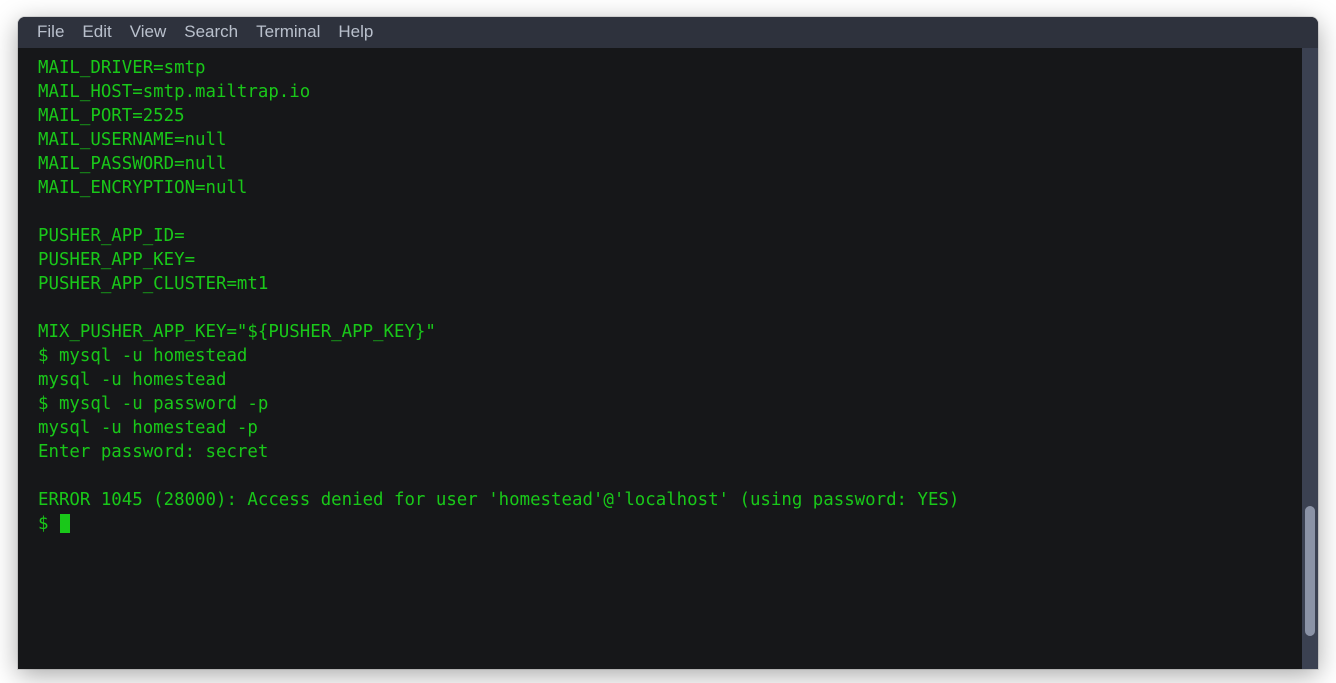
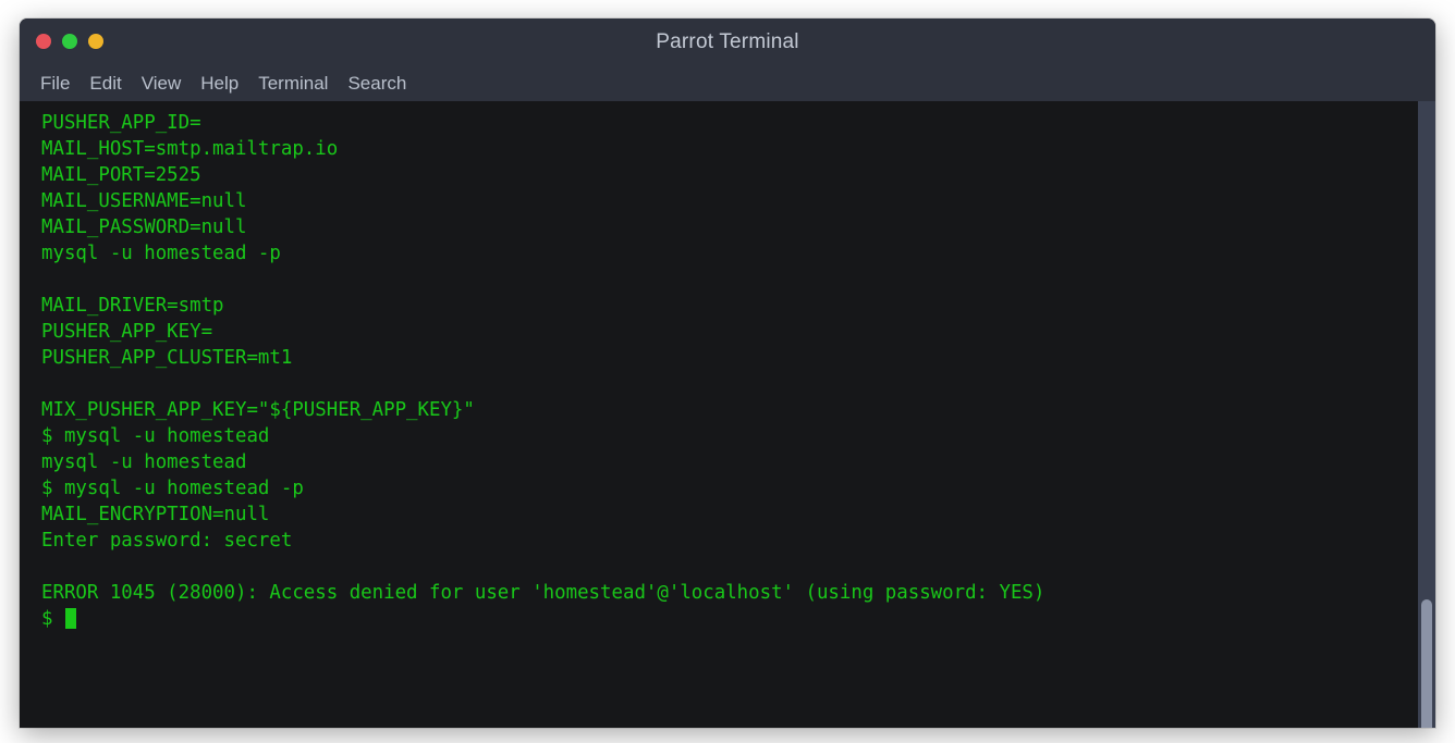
+ Parrot Terminal
  File
  Edit
  View
- Search
+ Help
  Terminal
- Help
+ Search
- MAIL_DRIVER=smtp
+ PUSHER_APP_ID=
  MAIL_HOST=smtp.mailtrap.io
  MAIL_PORT=2525
  MAIL_USERNAME=null
  MAIL_PASSWORD=null
- MAIL_ENCRYPTION=null
+ mysql -u homestead -p
- PUSHER_APP_ID=
+ MAIL_DRIVER=smtp
  PUSHER_APP_KEY=
  PUSHER_APP_CLUSTER=mt1
  MIX_PUSHER_APP_KEY="${PUSHER_APP_KEY}"
  $ mysql -u homestead
  mysql -u homestead
- $ mysql -u password -p
+ $ mysql -u homestead -p
- mysql -u homestead -p
+ MAIL_ENCRYPTION=null
  Enter password: secret
  ERROR 1045 (28000): Access denied for user 'homestead'@'localhost' (using password: YES)
  $
